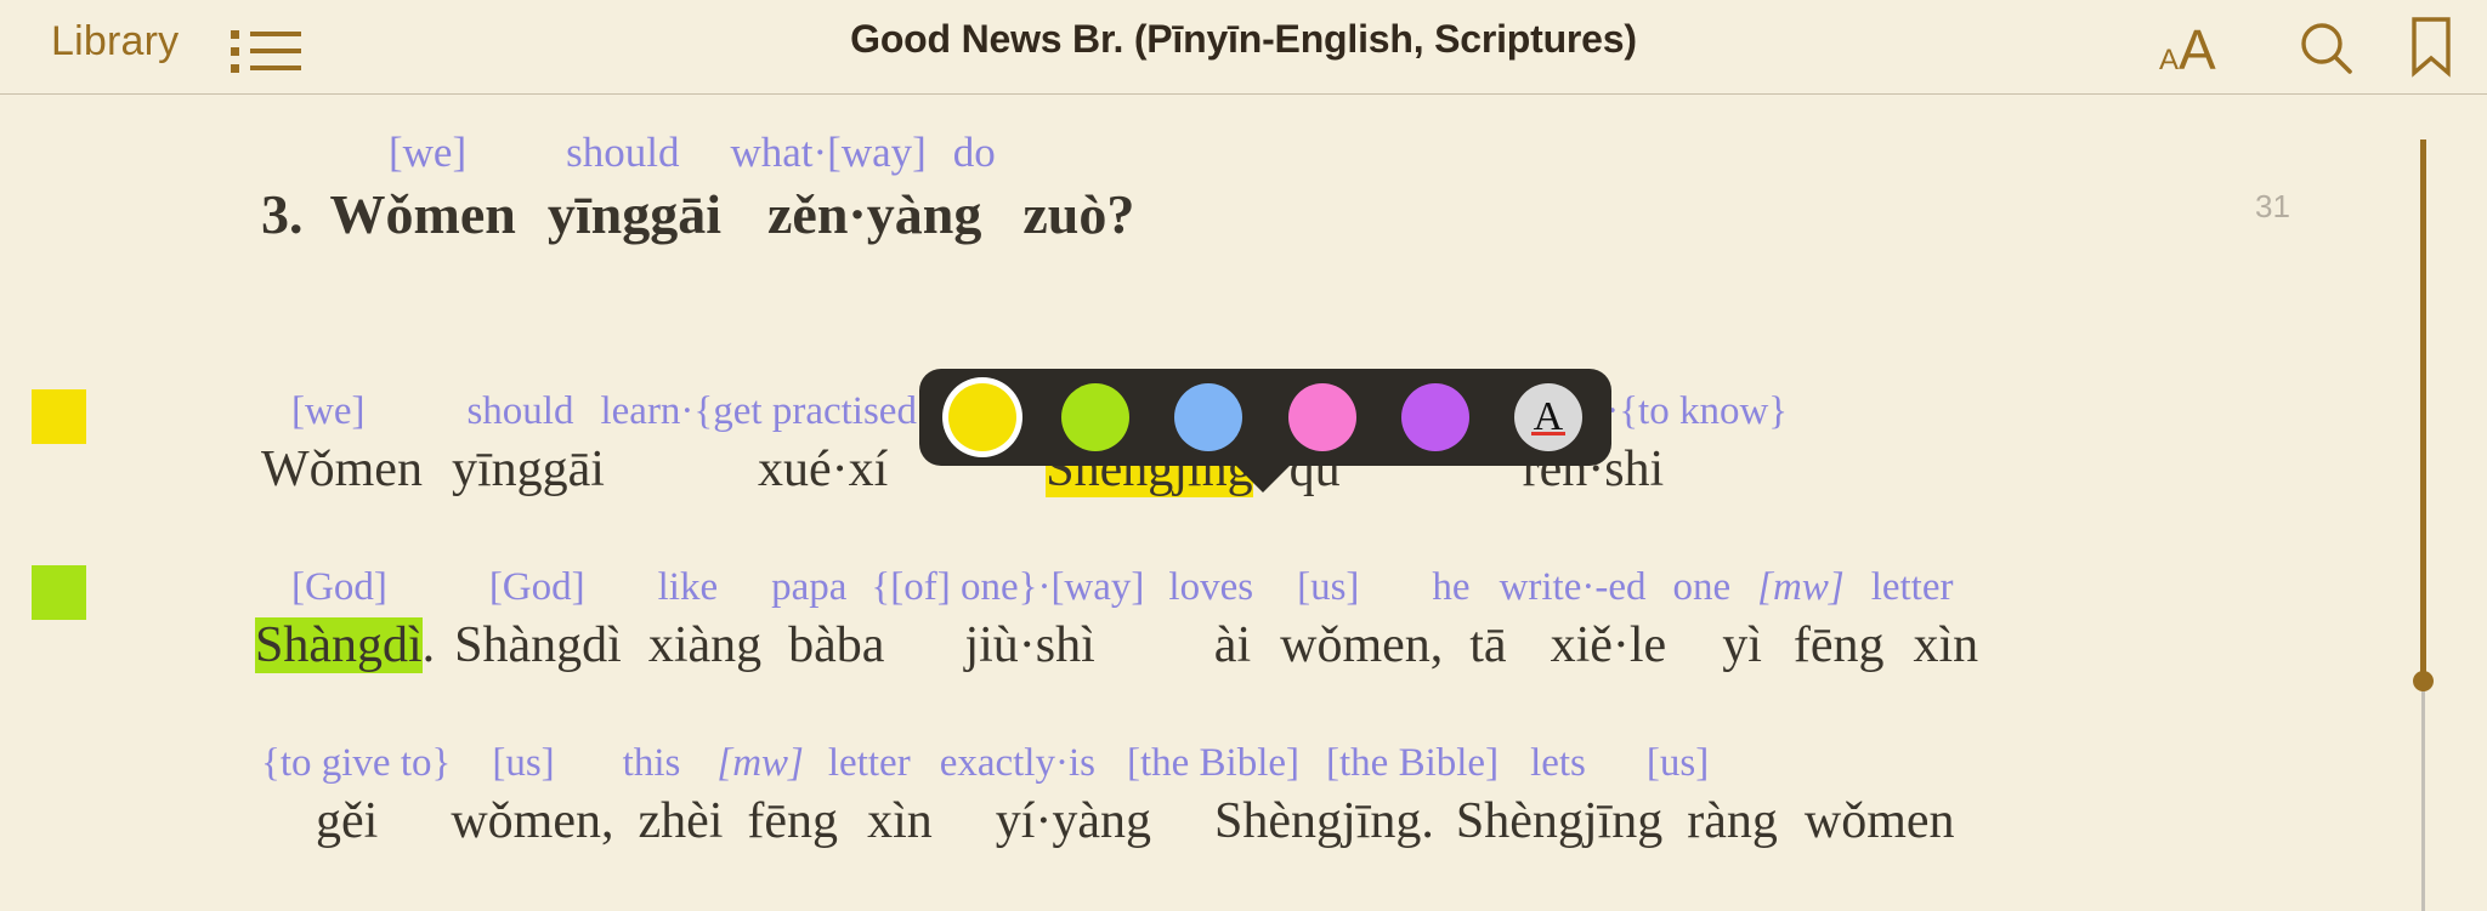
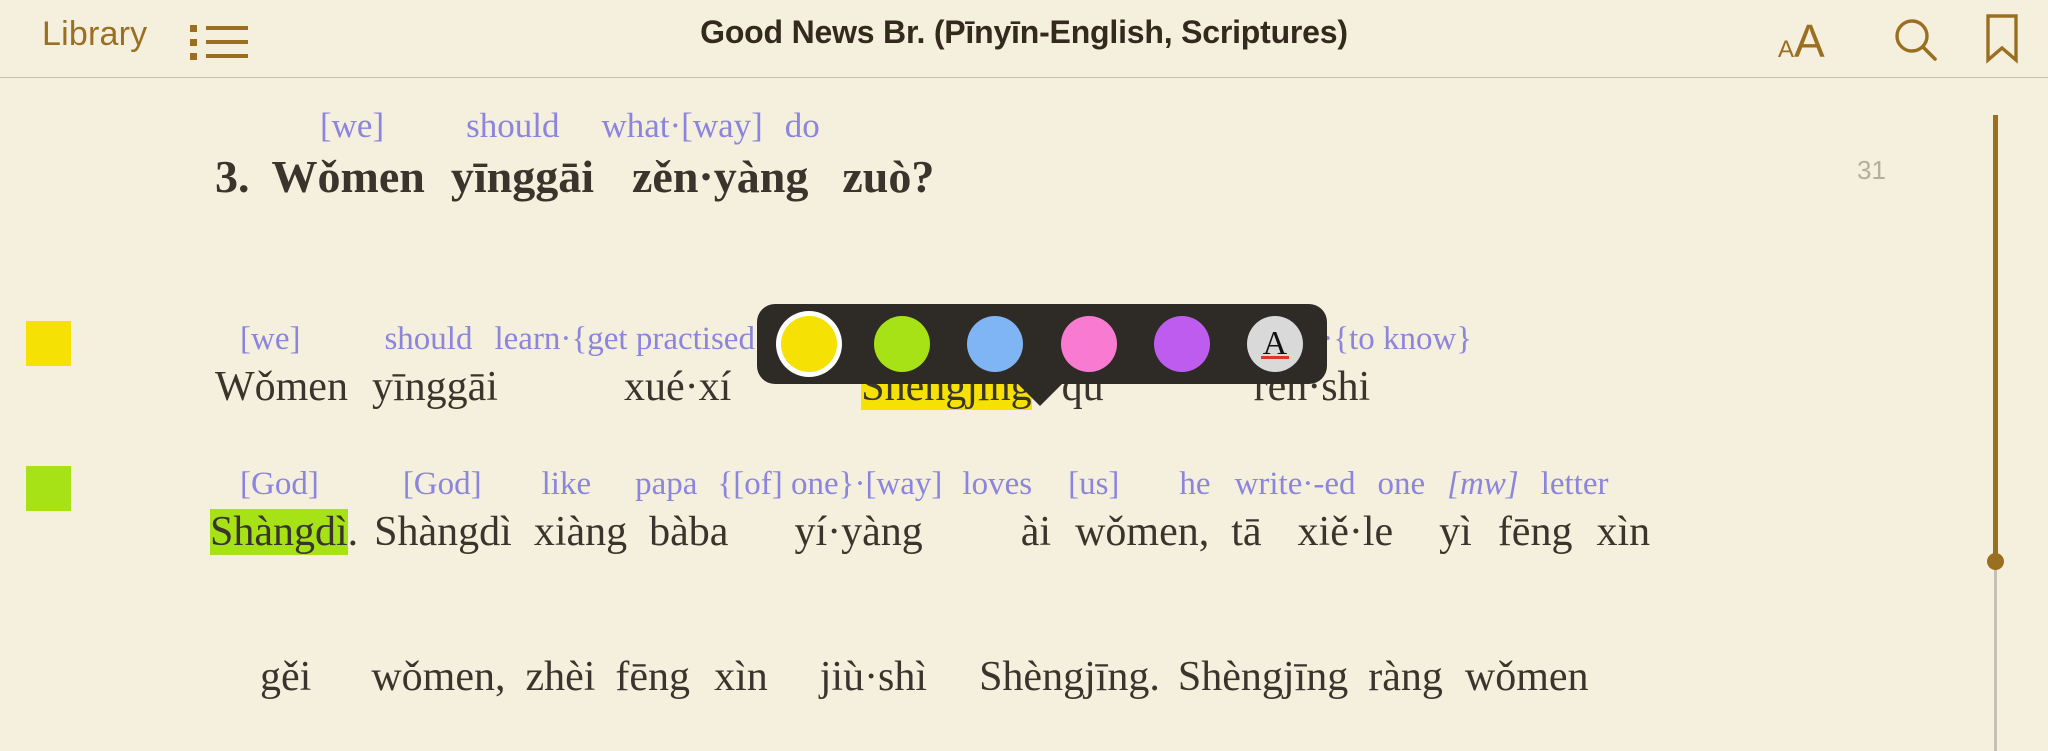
  Library
  Good News Br. (Pīnyīn-English, Scriptures)
  AA
  31
  [we] should what·[way] do
  3. Wǒmen yīnggāi zěn·yàng zuò?
  Wǒmen yīnggāi xué·xí Shèngjīng qù rèn·shi
  [God] [God] like papa {[of] one}·[way] loves [us] he write·-ed one [mw] letter
- Shàngdì. Shàngdì xiàng bàba jiù·shì ài wǒmen, tā xiě·le yì fēng xìn
+ Shàngdì. Shàngdì xiàng bàba yí·yàng ài wǒmen, tā xiě·le yì fēng xìn
- {to give to} [us] this [mw] letter exactly·is [the Bible] [the Bible] lets [us]
- gěi wǒmen, zhèi fēng xìn yí·yàng Shèngjīng. Shèngjīng ràng wǒmen
+ gěi wǒmen, zhèi fēng xìn jiù·shì Shèngjīng. Shèngjīng ràng wǒmen
  A
